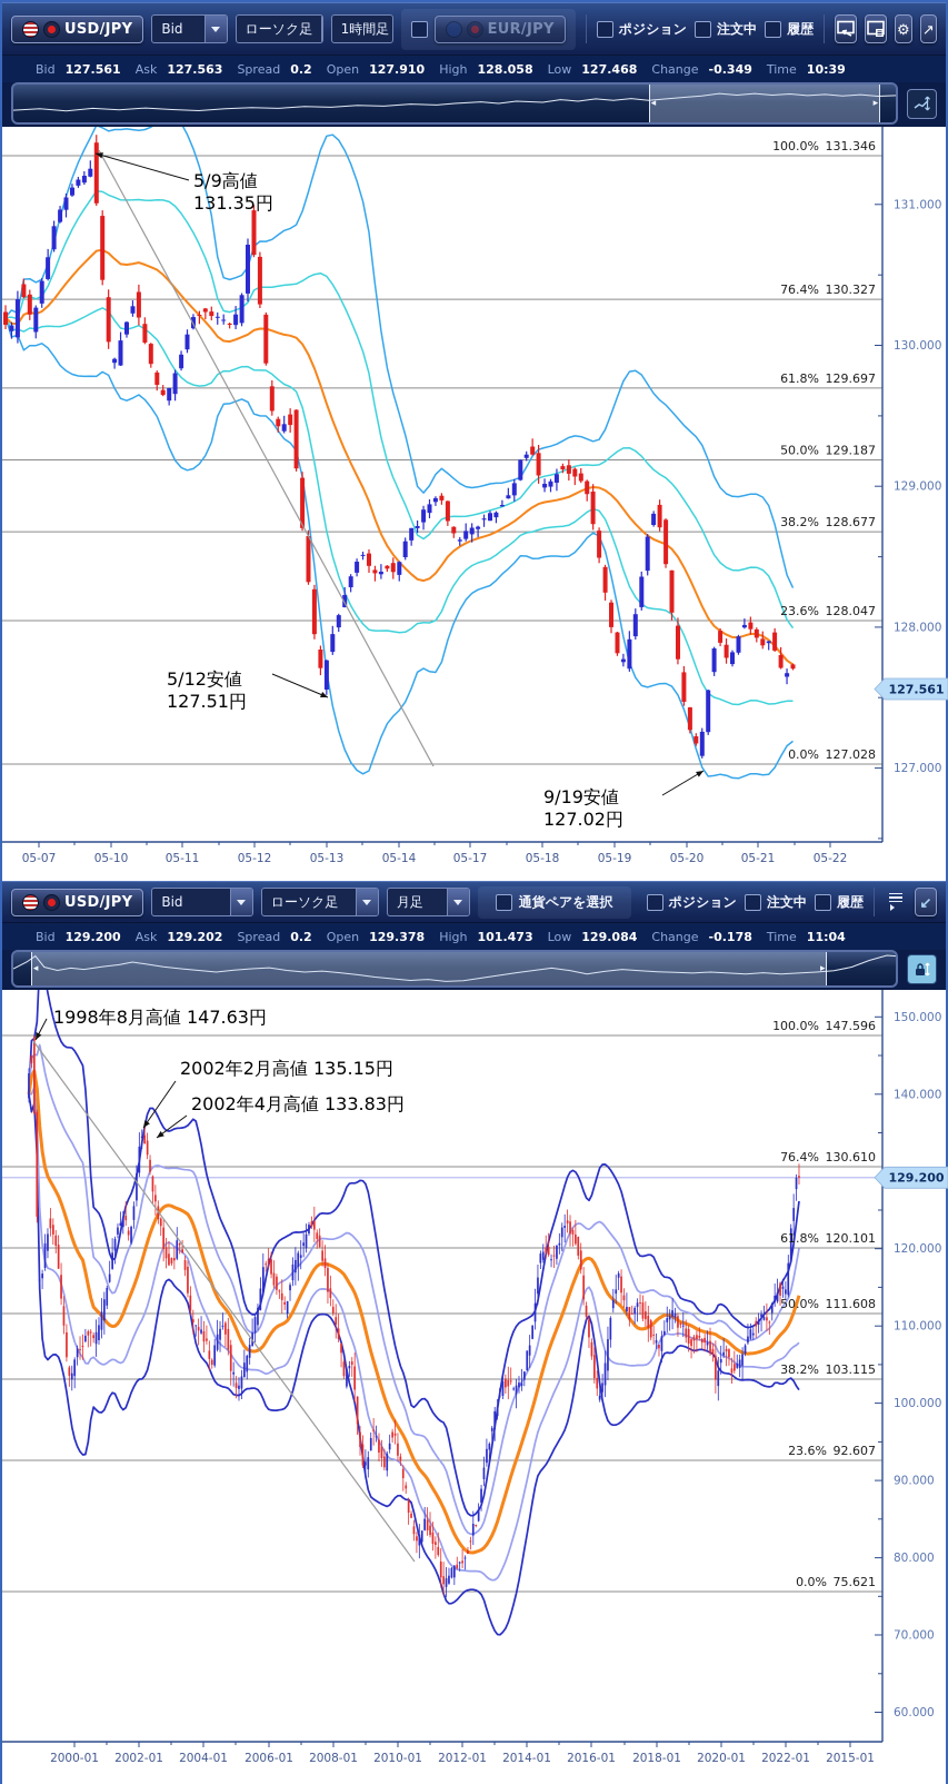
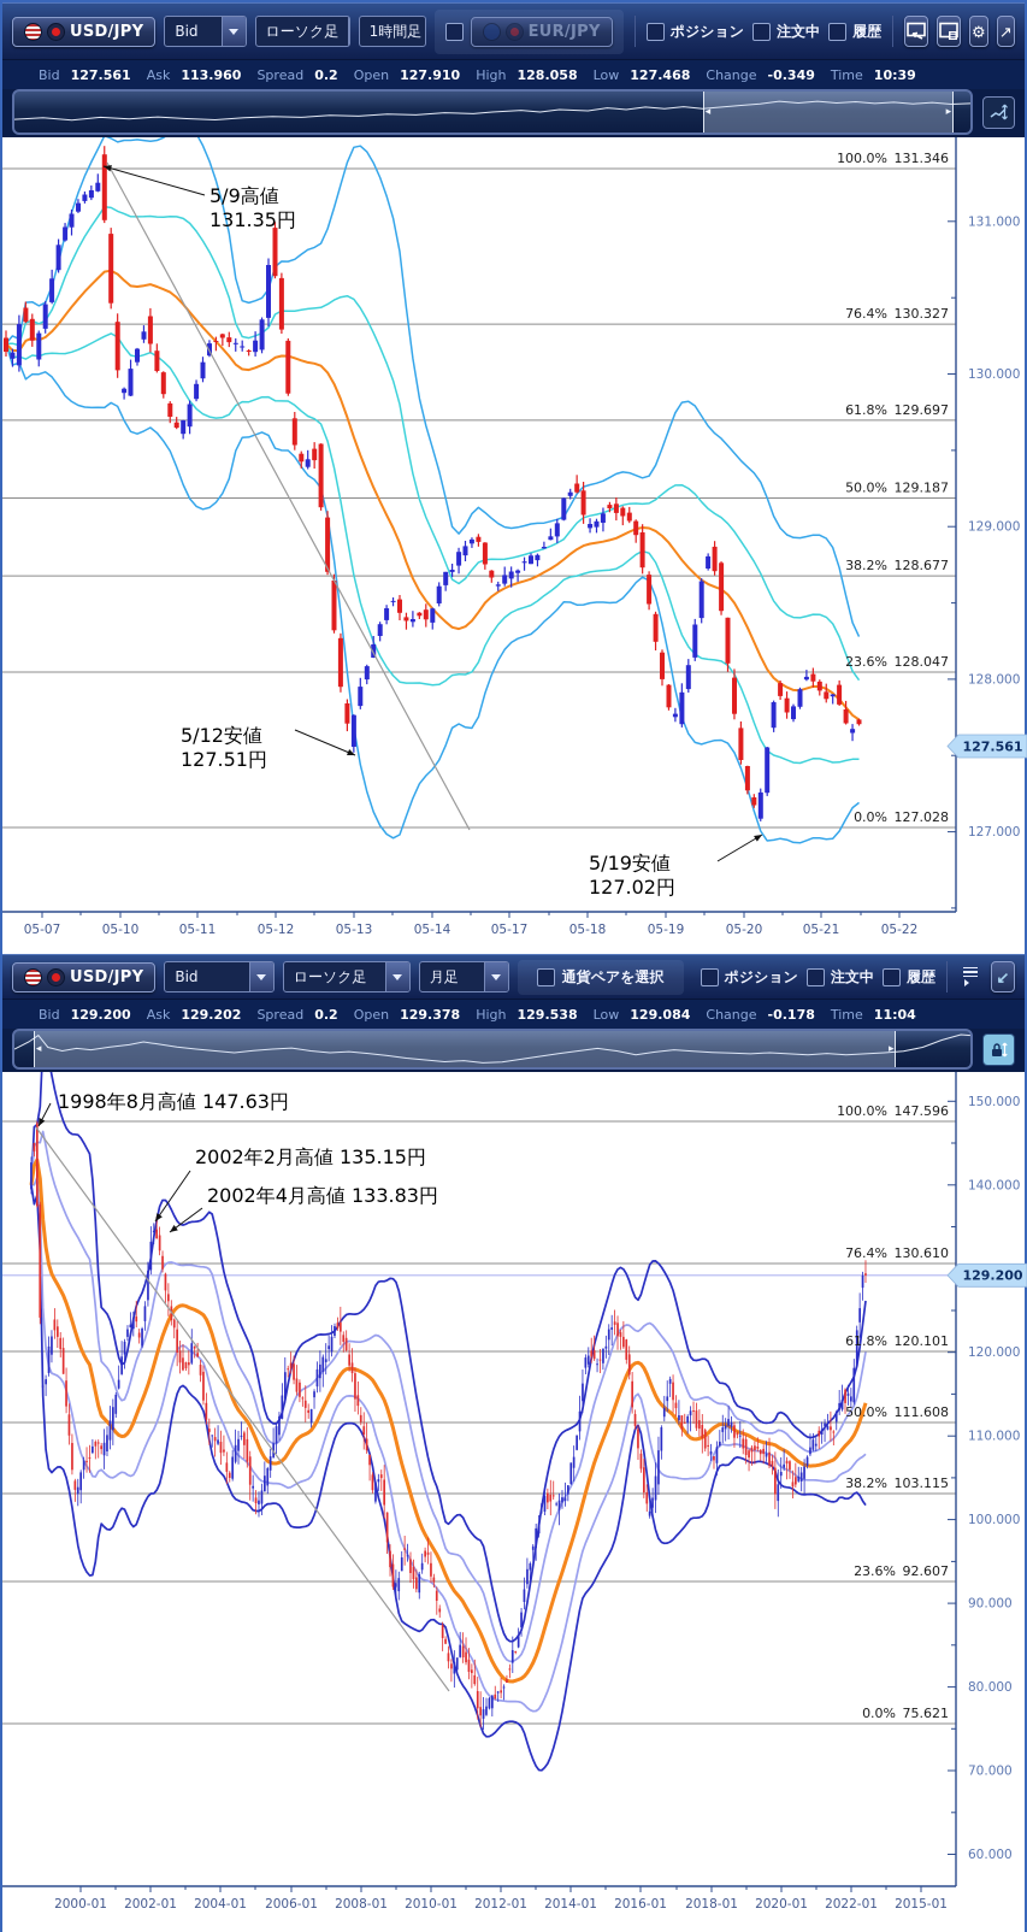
  USD/JPY
  Bid
  ローソク足
  1時間足
  EUR/JPY
  ポジション
  注文中
  履歴
  ⚙
  ↗
  Bid
  127.561
  Ask
- 127.563
+ 113.960
  Spread
  0.2
  Open
  127.910
  High
  128.058
  Low
  127.468
  Change
  -0.349
  Time
  10:39
  ◂
  ▸
  131.000
  130.000
  129.000
  128.000
  127.000
  05-07
  05-10
  05-11
  05-12
  05-13
  05-14
  05-17
  05-18
  05-19
  05-20
  05-21
  05-22
  100.0% 131.346
  76.4% 130.327
  61.8% 129.697
  50.0% 129.187
  38.2% 128.677
  23.6% 128.047
  0.0% 127.028
  5/9高値 131.35円
  5/12安値 127.51円
- 9/19安値 127.02円
+ 5/19安値 127.02円
  127.561
  USD/JPY
  Bid
  ローソク足
  月足
  通貨ペアを選択
  ポジション
  注文中
  履歴
  ↙
  Bid
  129.200
  Ask
  129.202
  Spread
  0.2
  Open
  129.378
  High
- 101.473
+ 129.538
  Low
  129.084
  Change
  -0.178
  Time
  11:04
  ◂
  ▸
  150.000
  140.000
  120.000
  110.000
  100.000
  90.000
  80.000
  70.000
  60.000
  2000-01
  2002-01
  2004-01
  2006-01
  2008-01
  2010-01
  2012-01
  2014-01
  2016-01
  2018-01
  2020-01
  2022-01
  2015-01
  100.0% 147.596
  76.4% 130.610
  61.8% 120.101
  50.0% 111.608
  38.2% 103.115
  23.6% 92.607
  0.0% 75.621
  1998年8月高値 147.63円
  2002年2月高値 135.15円
  2002年4月高値 133.83円
  129.200
